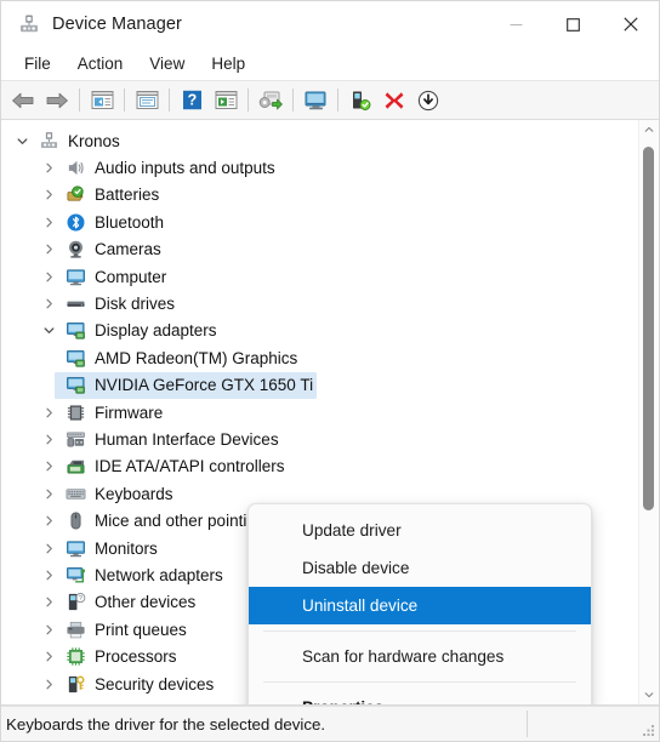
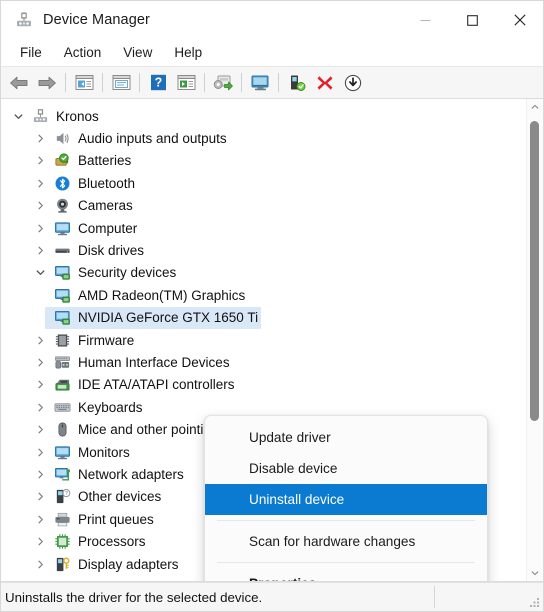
  Device Manager
  File
  Action
  View
  Help
  ?
  Kronos
  Audio inputs and outputs
  Batteries
  Bluetooth
  Cameras
  Computer
  Disk drives
- Display adapters
+ Security devices
  AMD Radeon(TM) Graphics
  NVIDIA GeForce GTX 1650 Ti
  Firmware
  Human Interface Devices
  IDE ATA/ATAPI controllers
  Keyboards
  Monitors
  Network adapters
  Other devices
  Print queues
  Processors
- Security devices
+ Display adapters
  Update driver
  Disable device
  Uninstall device
  Scan for hardware changes
- Keyboards the driver for the selected device.
+ Uninstalls the driver for the selected device.
